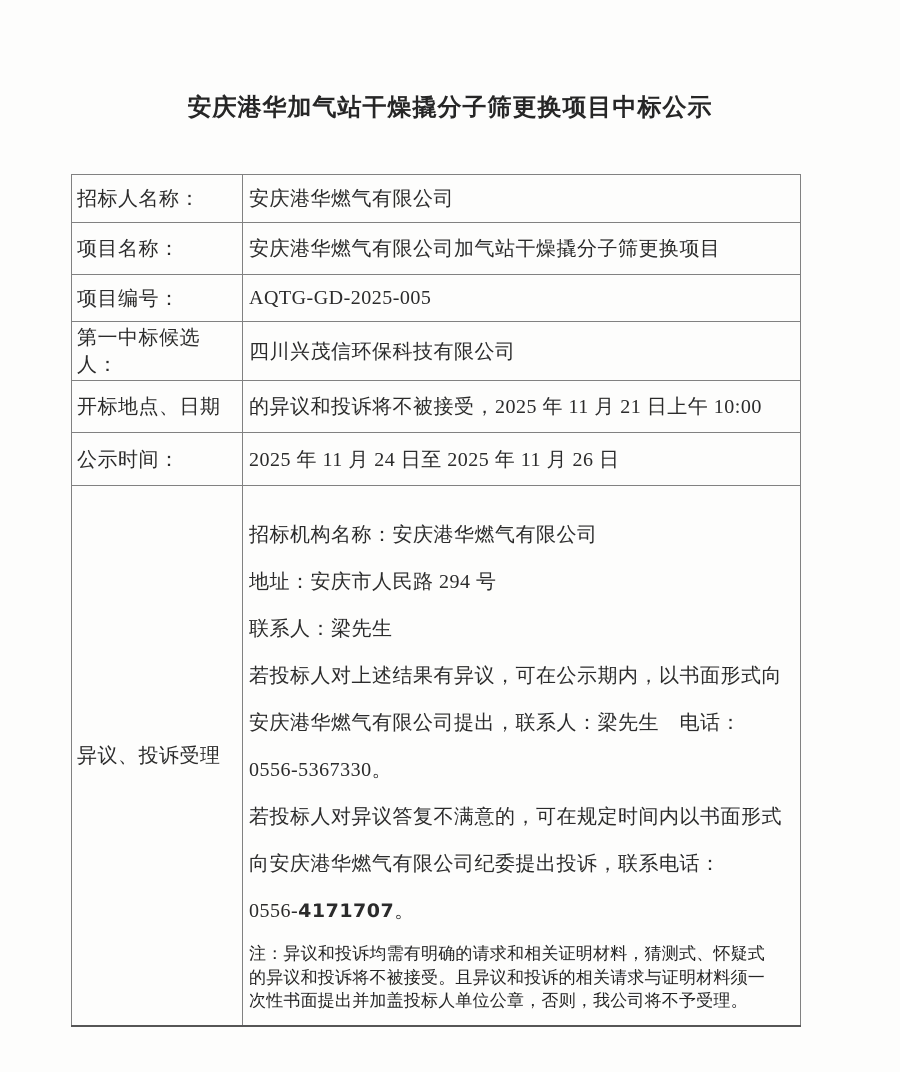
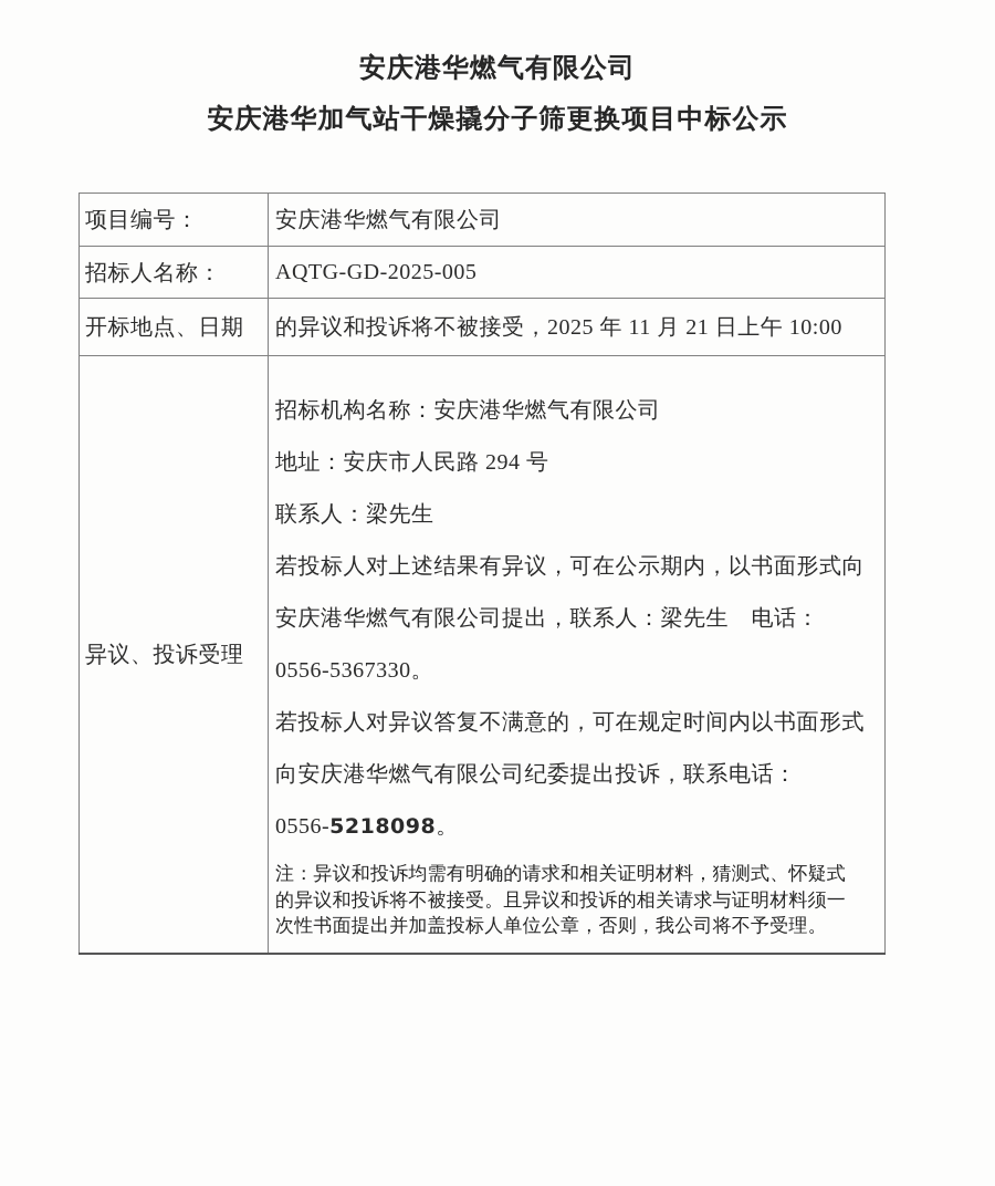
+ 安庆港华燃气有限公司
  安庆港华加气站干燥撬分子筛更换项目中标公示
- 招标人名称：	安庆港华燃气有限公司
+ 项目编号：	安庆港华燃气有限公司
- 项目名称：	安庆港华燃气有限公司加气站干燥撬分子筛更换项目
- 项目编号：	AQTG-GD-2025-005
+ 招标人名称：	AQTG-GD-2025-005
- 第一中标候选人：	四川兴茂信环保科技有限公司
  开标地点、日期	的异议和投诉将不被接受，2025 年 11 月 21 日上午 10:00
- 公示时间：	2025 年 11 月 24 日至 2025 年 11 月 26 日
- 异议、投诉受理	招标机构名称：安庆港华燃气有限公司地址：安庆市人民路 294 号联系人：梁先生若投标人对上述结果有异议，可在公示期内，以书面形式向安庆港华燃气有限公司提出，联系人：梁先生 电话：0556-5367330。若投标人对异议答复不满意的，可在规定时间内以书面形式向安庆港华燃气有限公司纪委提出投诉，联系电话：0556-4171707。 注：异议和投诉均需有明确的请求和相关证明材料，猜测式、怀疑式的异议和投诉将不被接受。且异议和投诉的相关请求与证明材料须一次性书面提出并加盖投标人单位公章，否则，我公司将不予受理。
+ 异议、投诉受理	招标机构名称：安庆港华燃气有限公司地址：安庆市人民路 294 号联系人：梁先生若投标人对上述结果有异议，可在公示期内，以书面形式向安庆港华燃气有限公司提出，联系人：梁先生 电话：0556-5367330。若投标人对异议答复不满意的，可在规定时间内以书面形式向安庆港华燃气有限公司纪委提出投诉，联系电话：0556-5218098。 注：异议和投诉均需有明确的请求和相关证明材料，猜测式、怀疑式的异议和投诉将不被接受。且异议和投诉的相关请求与证明材料须一次性书面提出并加盖投标人单位公章，否则，我公司将不予受理。
